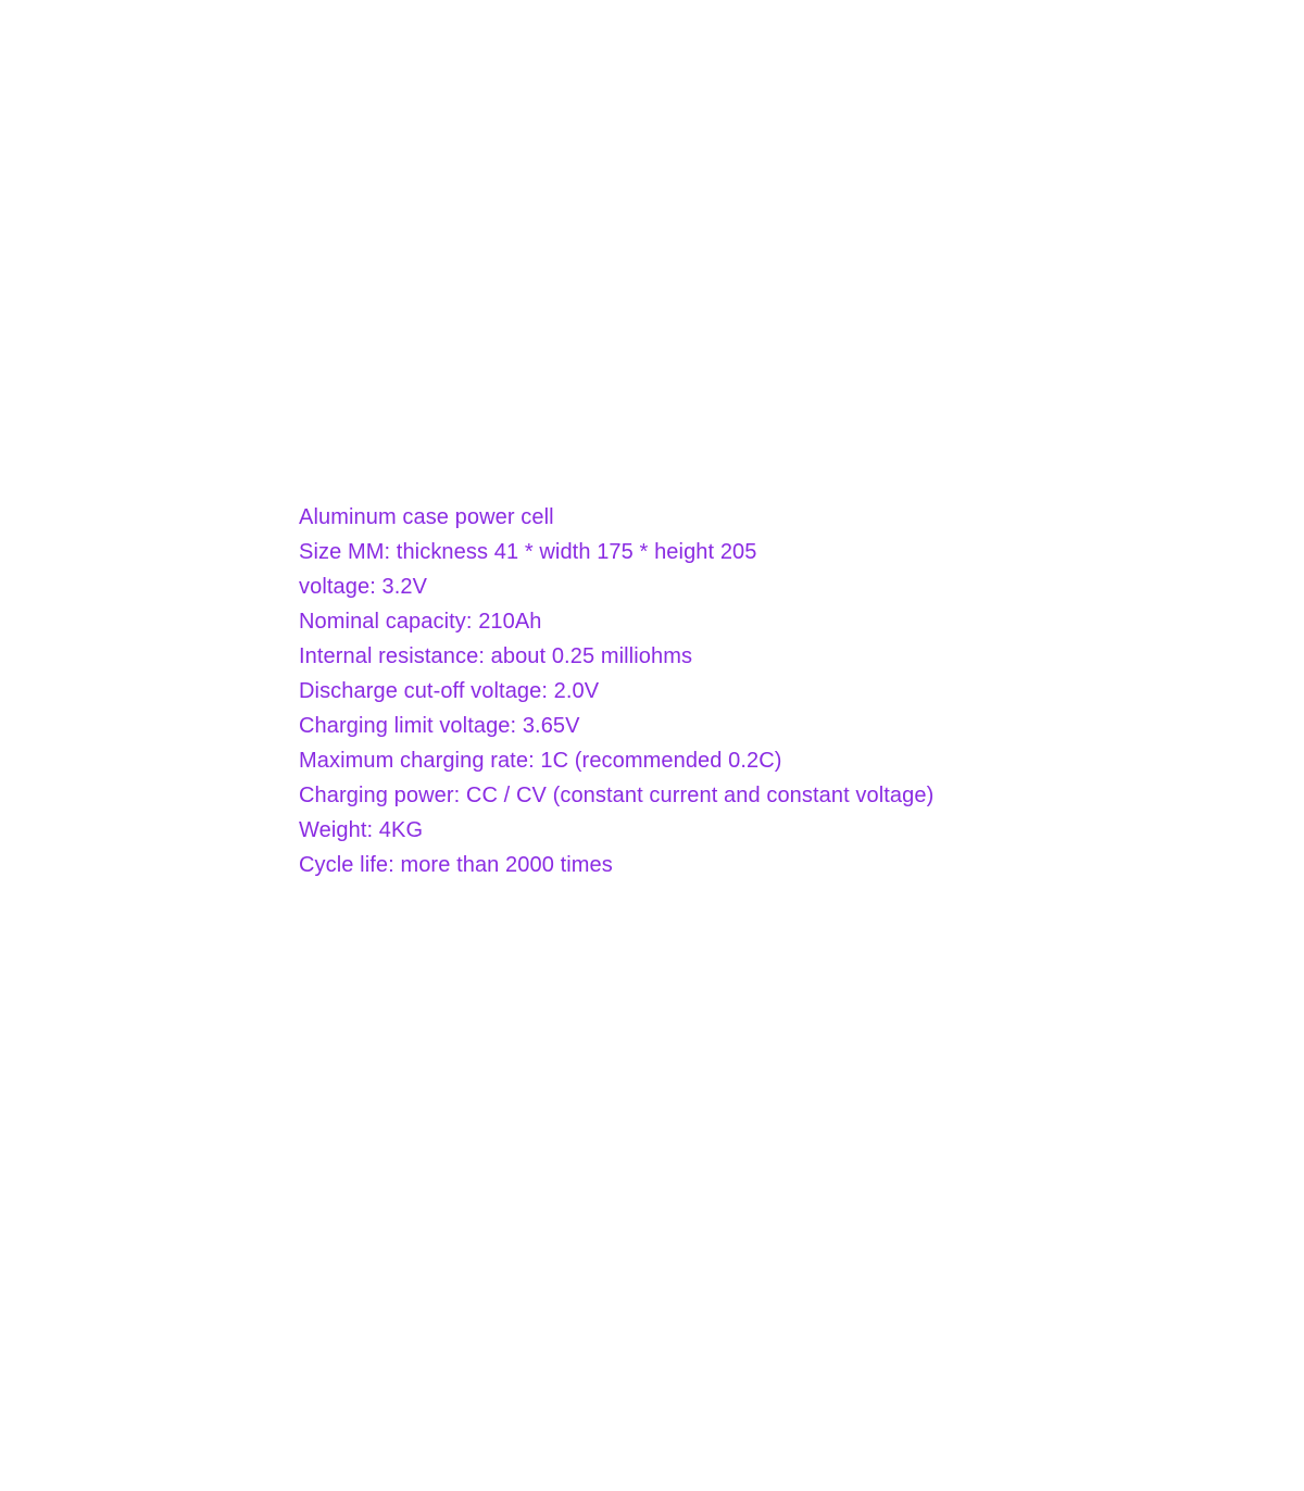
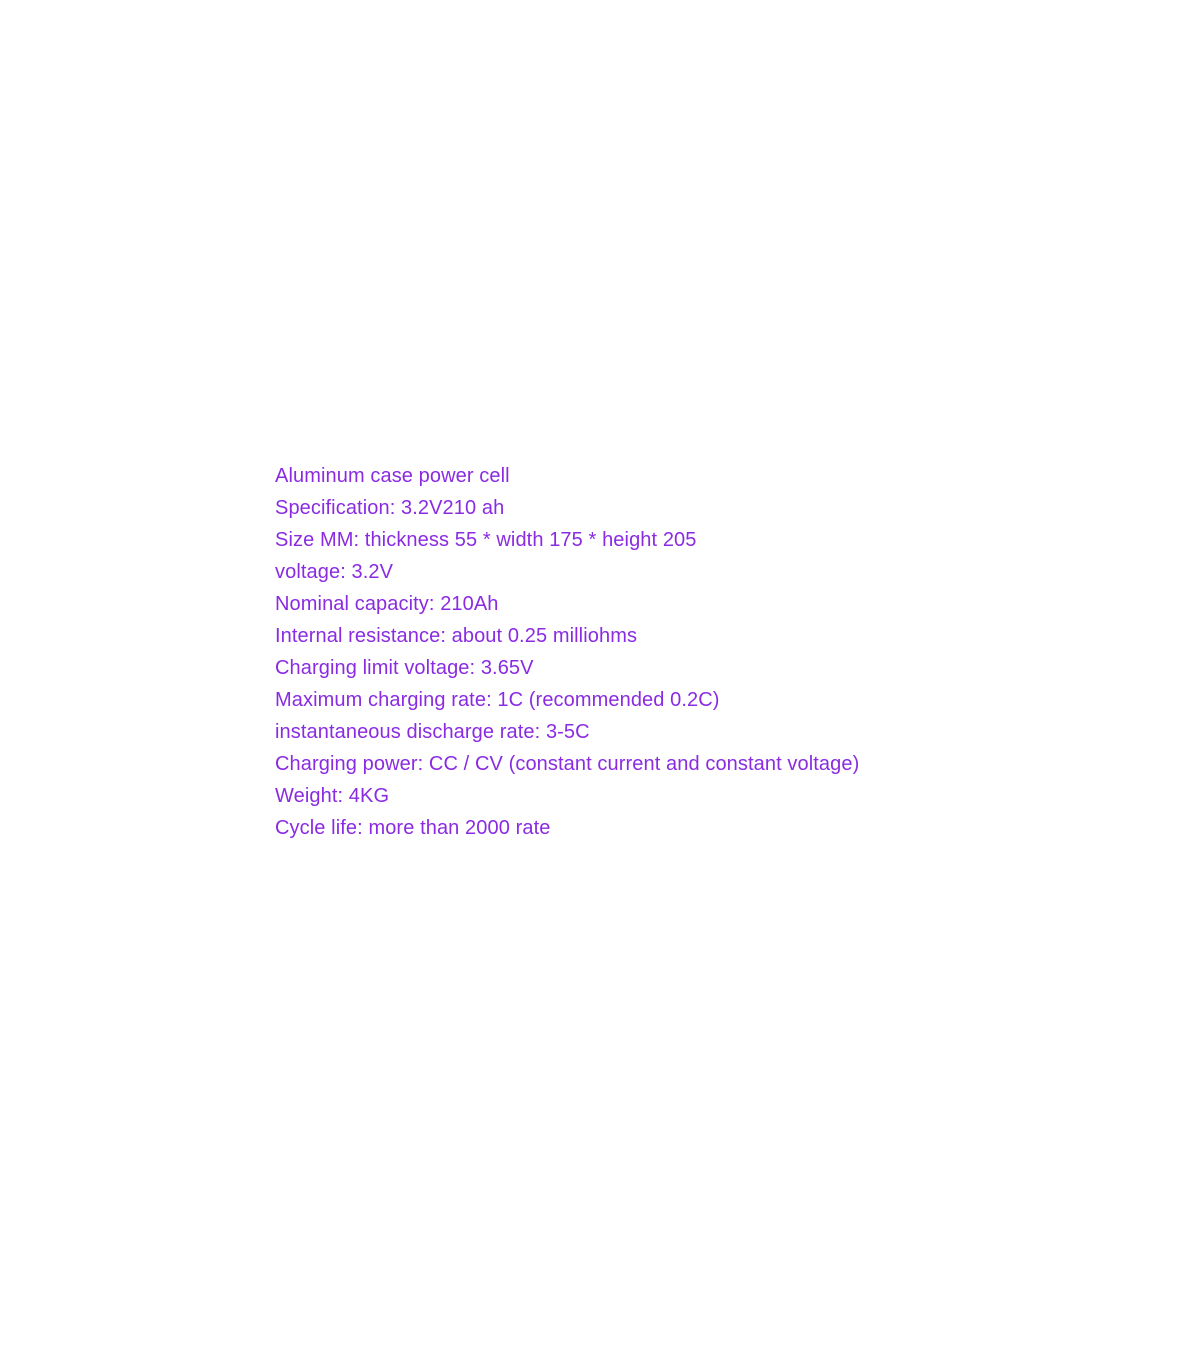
  Aluminum case power cell
+ Specification: 3.2V210 ah
- Size MM: thickness 41 * width 175 * height 205
+ Size MM: thickness 55 * width 175 * height 205
  voltage: 3.2V
  Nominal capacity: 210Ah
  Internal resistance: about 0.25 milliohms
- Discharge cut-off voltage: 2.0V
  Charging limit voltage: 3.65V
  Maximum charging rate: 1C (recommended 0.2C)
+ instantaneous discharge rate: 3-5C
  Charging power: CC / CV (constant current and constant voltage)
  Weight: 4KG
- Cycle life: more than 2000 times
+ Cycle life: more than 2000 rate
